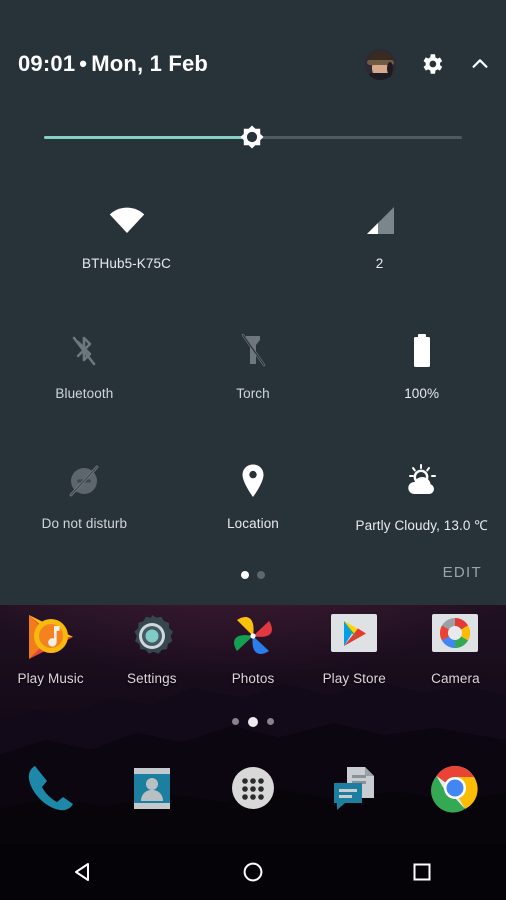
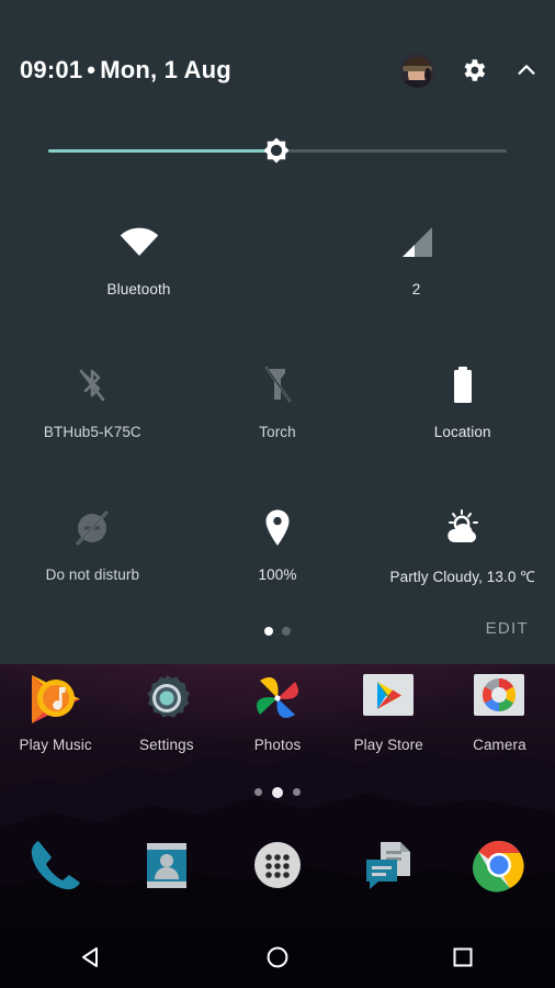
  Play Music
  Settings
  Photos
  Play Store
  Camera
- 09:01 • Mon, 1 Feb
+ 09:01 • Mon, 1 Aug
- BTHub5-K75C
+ Bluetooth
  2
- Bluetooth
+ BTHub5-K75C
  Torch
- 100%
+ Location
  Do not disturb
- Location
+ 100%
  Partly Cloudy, 13.0 ℃
  EDIT
